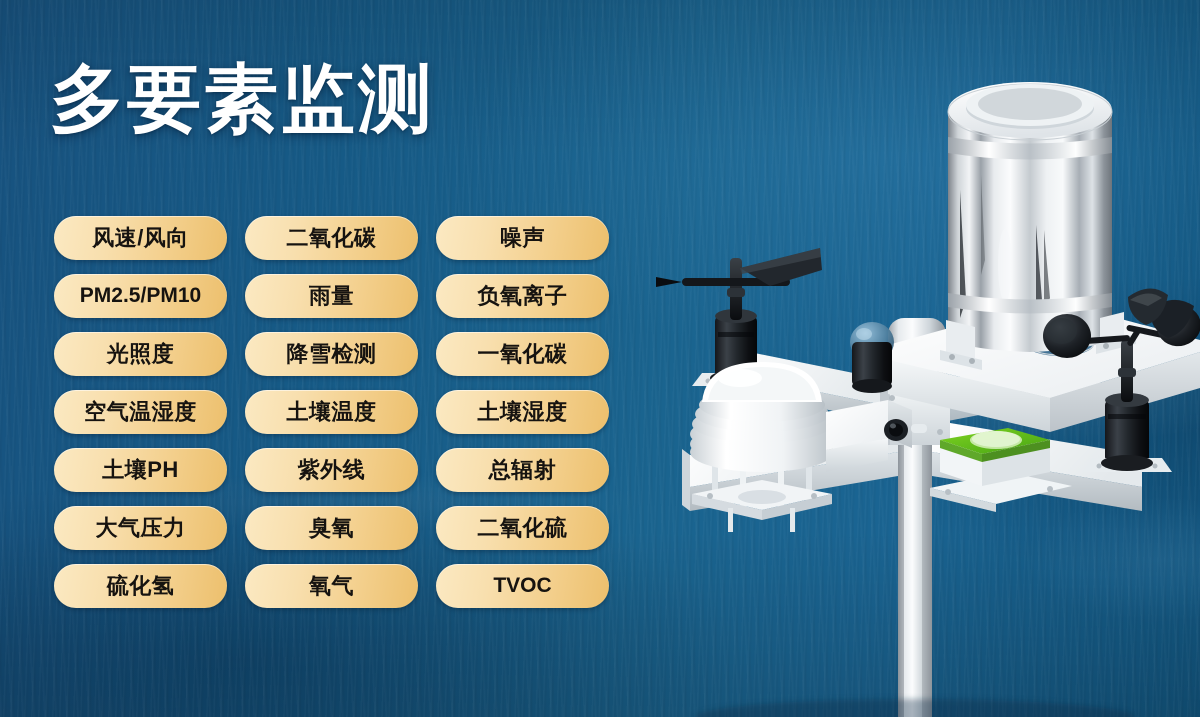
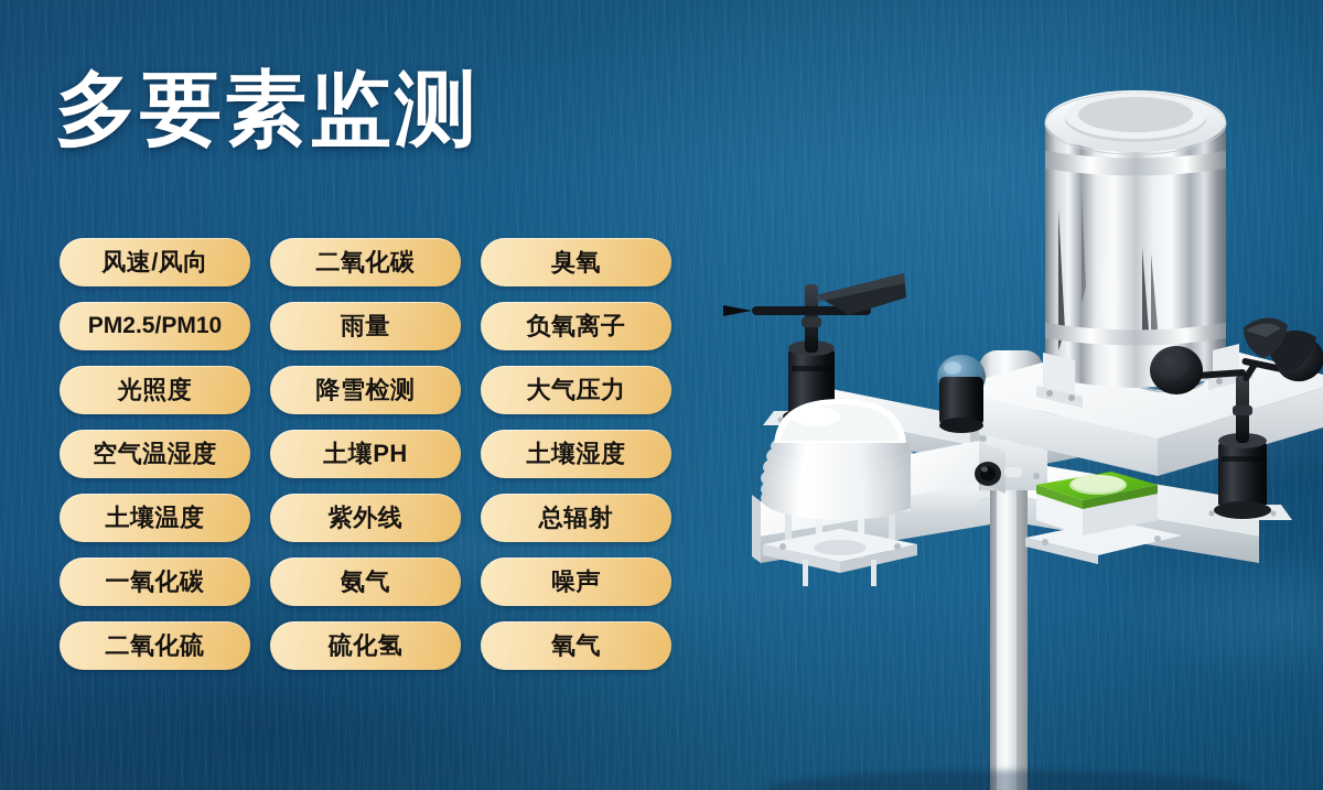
  多要素监测
  风速/风向
  二氧化碳
- 噪声
+ 臭氧
  PM2.5/PM10
  雨量
  负氧离子
  光照度
  降雪检测
- 一氧化碳
+ 大气压力
  空气温湿度
- 土壤温度
+ 土壤PH
  土壤湿度
- 土壤PH
+ 土壤温度
  紫外线
  总辐射
- 大气压力
+ 一氧化碳
+ 氨气
- 臭氧
+ 噪声
  二氧化硫
  硫化氢
  氧气
- TVOC
